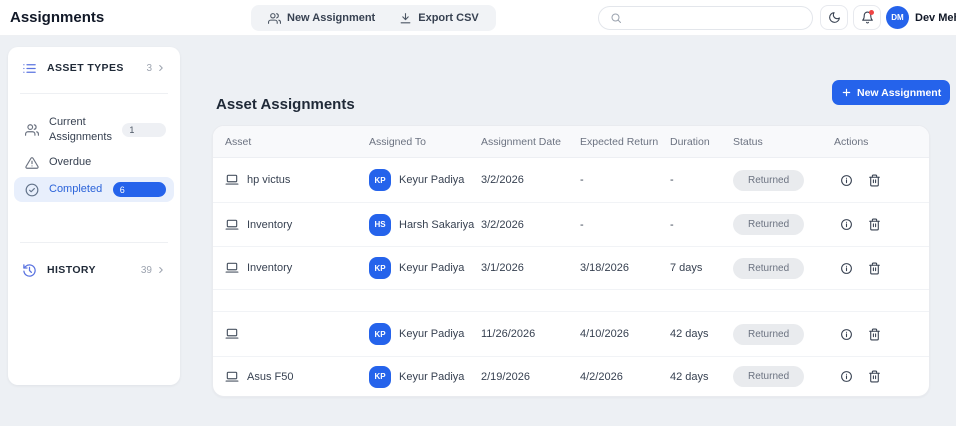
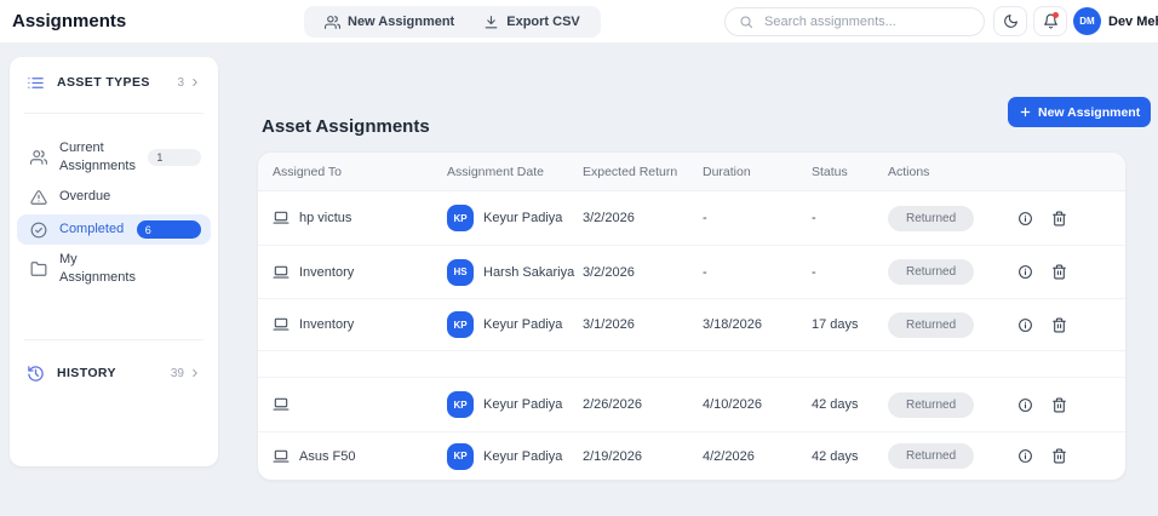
  Assignments
  New Assignment
  Export CSV
+ Search assignments...
  DM
  ASSET TYPES
  3
  Current Assignments
  1
  Overdue
  Completed
  6
+ My Assignments
  HISTORY
  39
  Asset Assignments
  New Assignment
- Asset
  Assigned To
  Assignment Date
  Expected Return
  Duration
  Status
  Actions
  hp victus
  KP
  Keyur Padiya
  3/2/2026
  -
  -
  Returned
  Inventory
  HS
  Harsh Sakariya
  3/2/2026
  -
  -
  Returned
  Inventory
  KP
  Keyur Padiya
  3/1/2026
  3/18/2026
- 7 days
+ 17 days
  Returned
  KP
  Keyur Padiya
- 11/26/2026
+ 2/26/2026
  4/10/2026
  42 days
  Returned
  Asus F50
  KP
  Keyur Padiya
  2/19/2026
  4/2/2026
  42 days
  Returned
